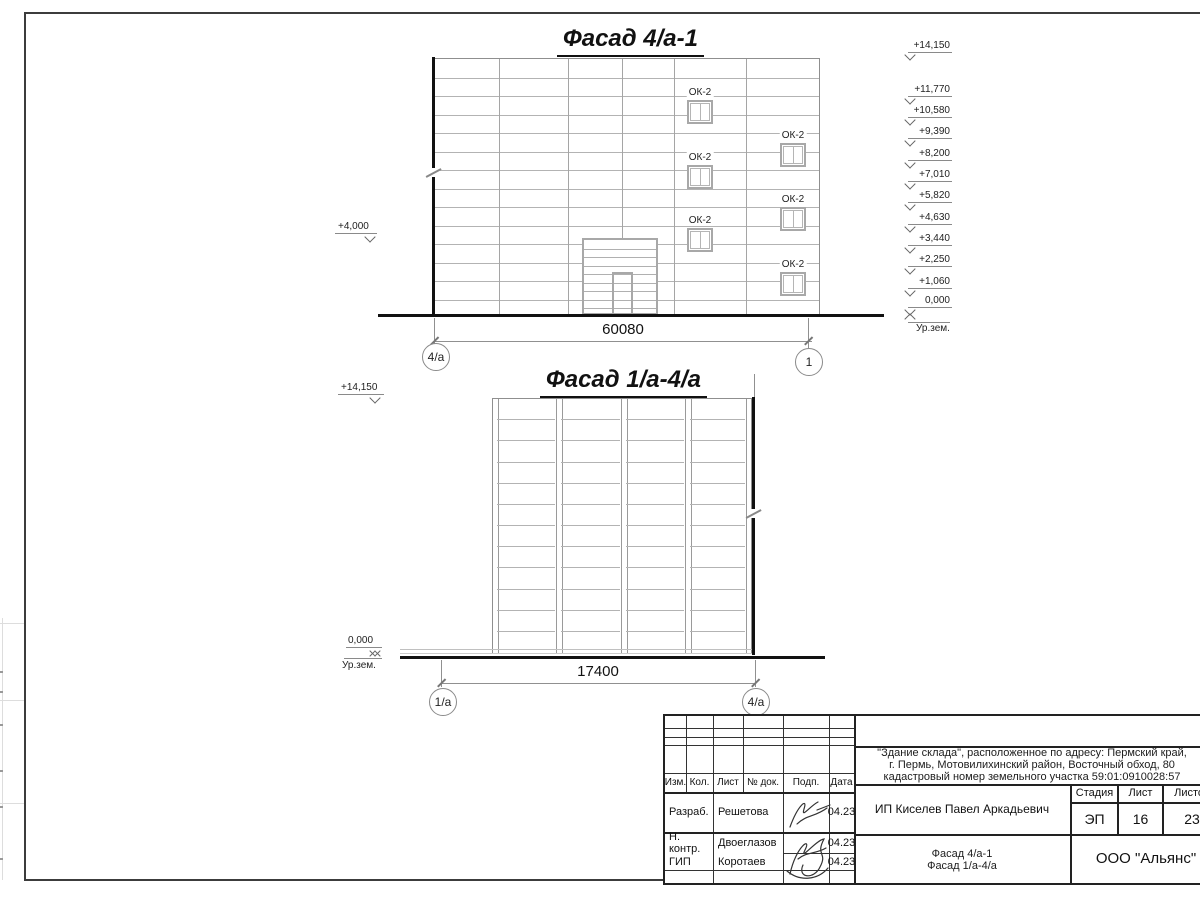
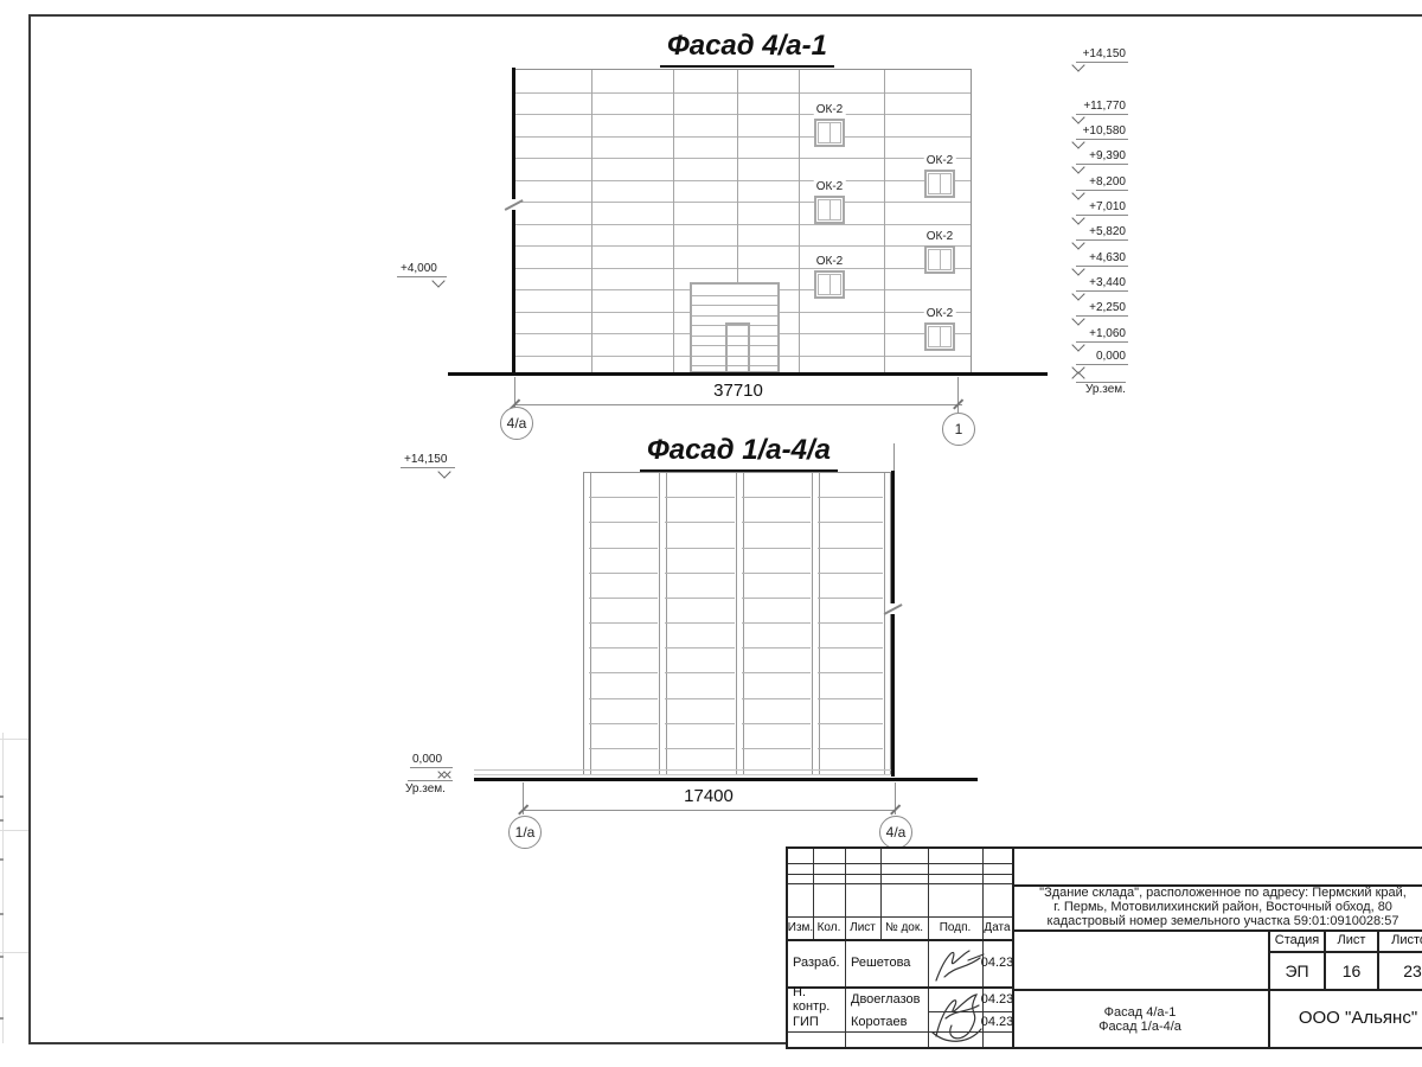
  Фасад 4/а-1
  ОК-2
  ОК-2
  ОК-2
  ОК-2
  ОК-2
  ОК-2
- 60080
+ 37710
  4/а
  1
  +14,150
  +11,770
  +10,580
  +9,390
  +8,200
  +7,010
  +5,820
  +4,630
  +3,440
  +2,250
  +1,060
  0,000
  Ур.зем.
  +4,000
  Фасад 1/а-4/а
  +14,150
  0,000
  Ур.зем.
  17400
  1/а
  4/а
  Изм.
  Кол.
  Лист
  № док.
  Подп.
  Дата
  Разраб.
  Решетова
  04.23
  Н. контр.
  Двоеглазов
  04.23
  ГИП
  Коротаев
  04.23
  "Здание склада", расположенное по адресу: Пермский край,
  г. Пермь, Мотовилихинский район, Восточный обход, 80
  кадастровый номер земельного участка 59:01:0910028:57
- ИП Киселев Павел Аркадьевич
  Стадия
  Лист
  ЭП
  16
  23
  Фасад 4/а-1
  Фасад 1/а-4/а
  ООО "Альянс"
